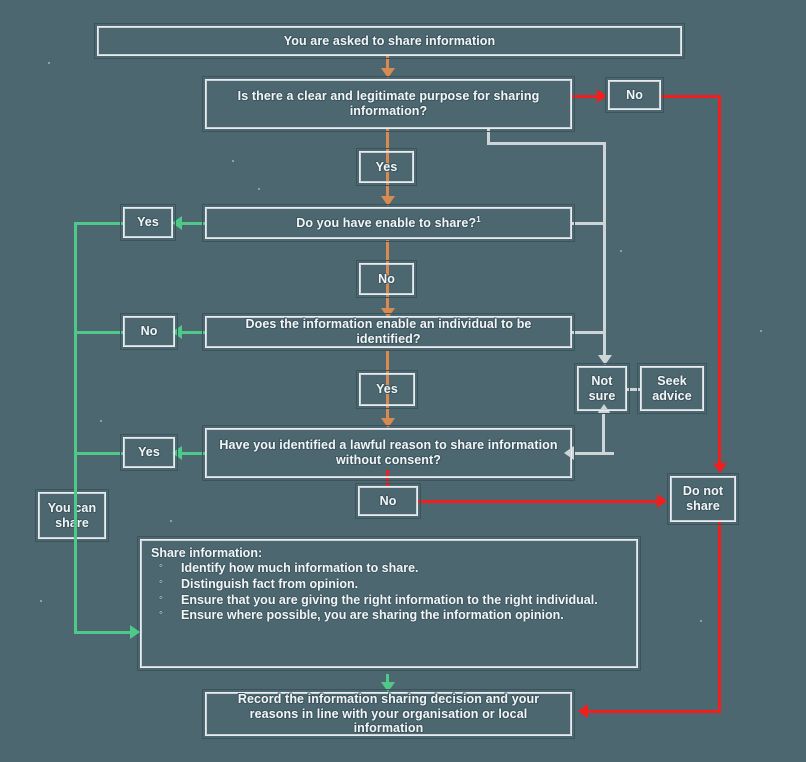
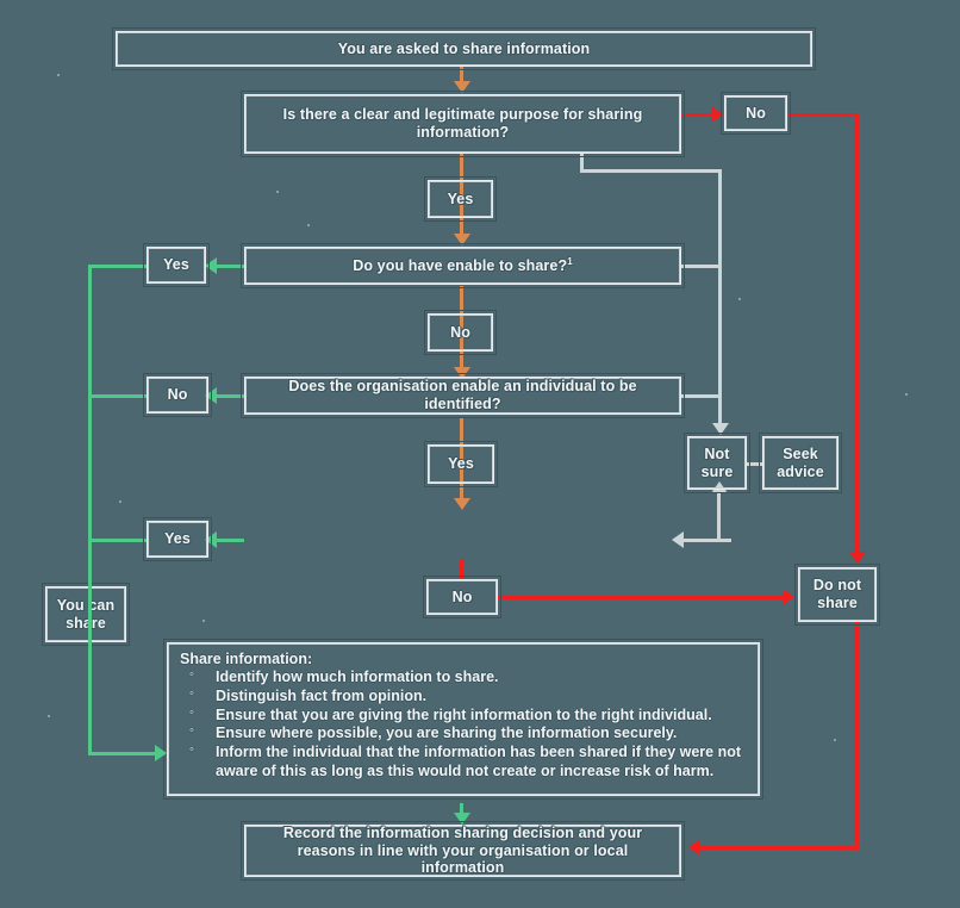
  You are asked to share information
  Is there a clear and legitimate purpose for sharing information?
  No
  Yes
  Do you have enable to share?1
  Yes
  No
- Does the information enable an individual to be identified?
+ Does the organisation enable an individual to be identified?
  No
  Yes
- Have you identified a lawful reason to share information without consent?
  Yes
  No
  Not sure
  Seek advice
  You can shre
  Do not share
  Share information:
  Identify how much information to share.
  Distinguish fact from opinion.
  Ensure that you are giving the right information to the right individual.
- Ensure where possible, you are sharing the information opinion.
+ Ensure where possible, you are sharing the information securely.
+ Inform the individual that the information has been shared if they were not aware of this as long as this would not create or increase risk of harm.
  Record the information sharing decision and your reasons in line with your organisation or local information
